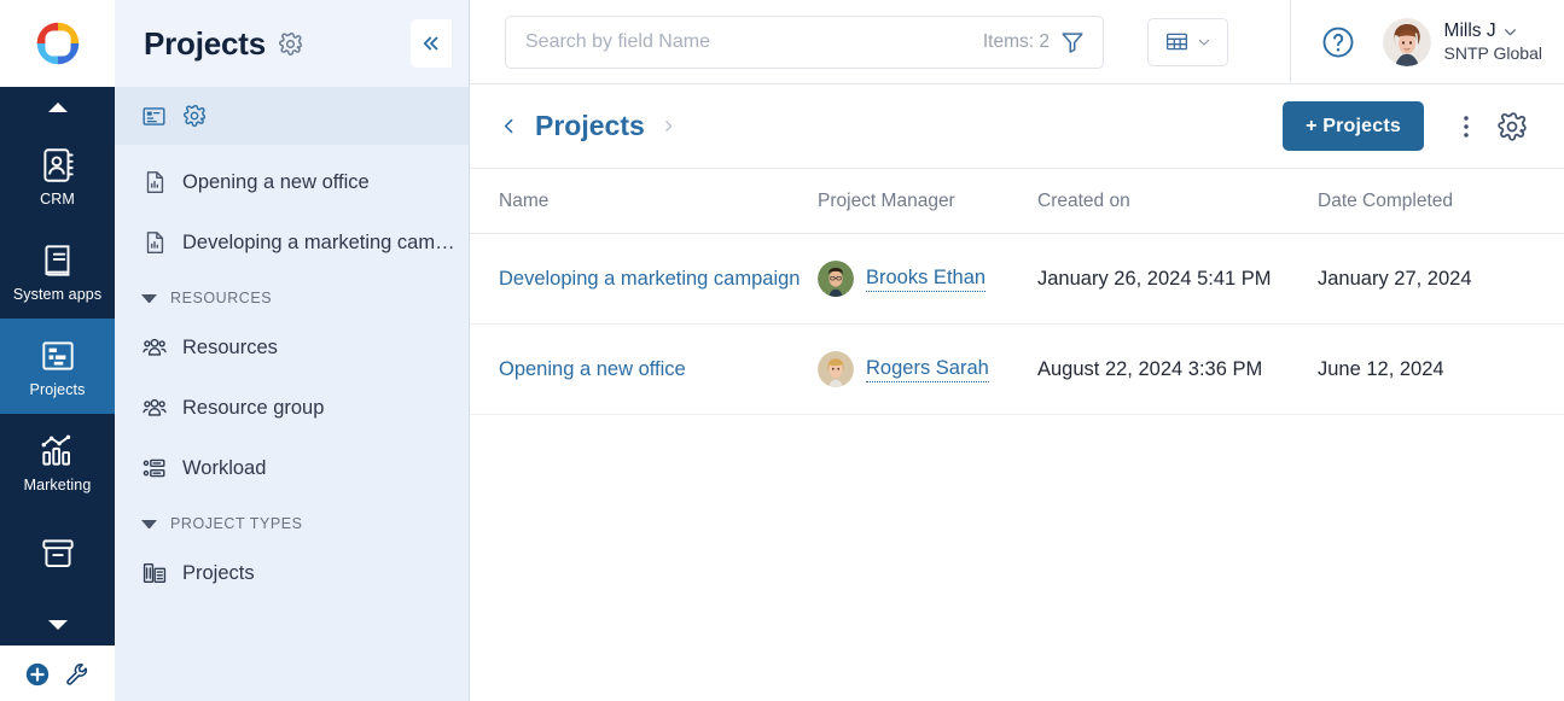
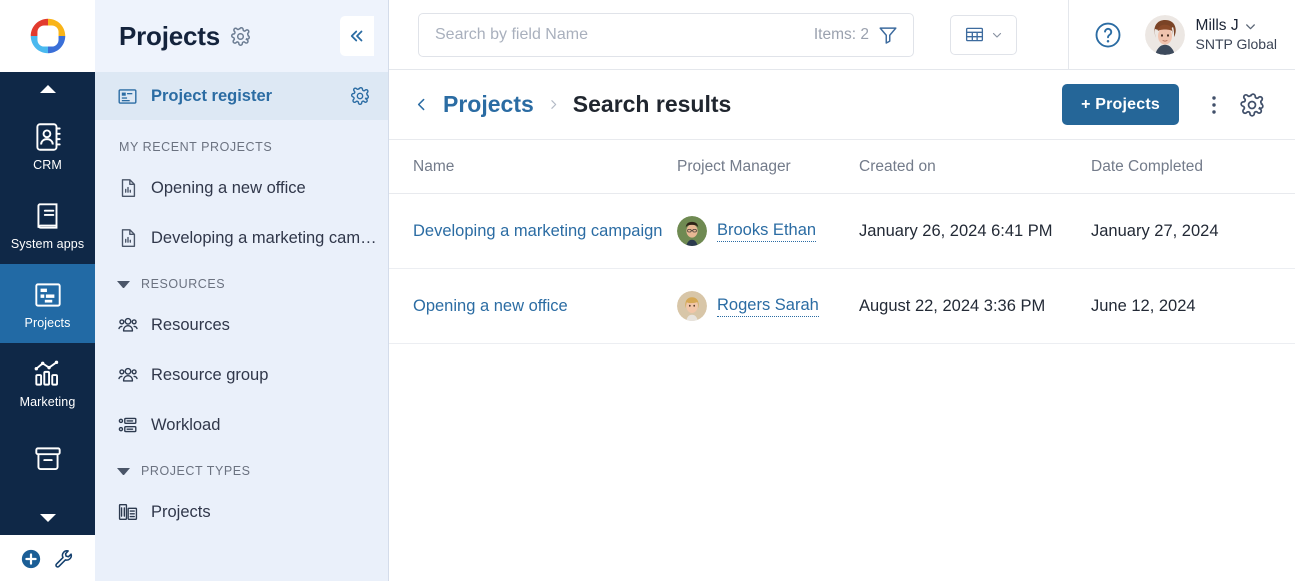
  CRM
  System apps
  Projects
  Marketing
  Projects
+ Project register
+ MY RECENT PROJECTS
  Opening a new office
  Developing a marketing cam…
  RESOURCES
  Resources
  Resource group
  Workload
  PROJECT TYPES
  Projects
  Search by field Name
  Items: 2
  Mills J
  SNTP Global
  Projects
+ Search results
  + Projects
  Name	Project Manager	Created on	Date Completed
- Developing a marketing campaign	Brooks Ethan	January 26, 2024 5:41 PM	January 27, 2024
+ Developing a marketing campaign	Brooks Ethan	January 26, 2024 6:41 PM	January 27, 2024
  Opening a new office	Rogers Sarah	August 22, 2024 3:36 PM	June 12, 2024
